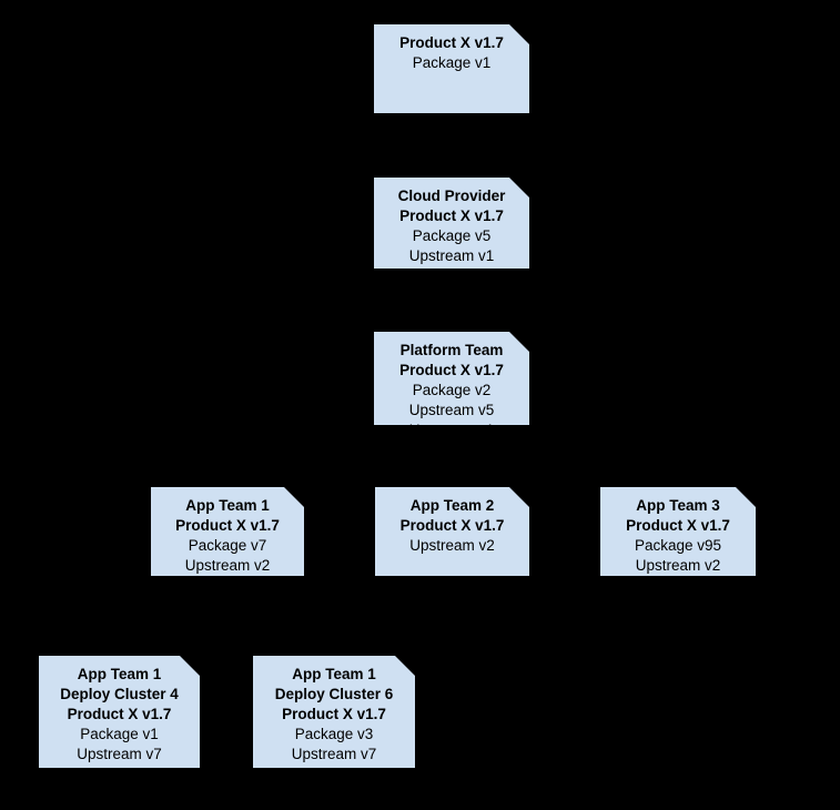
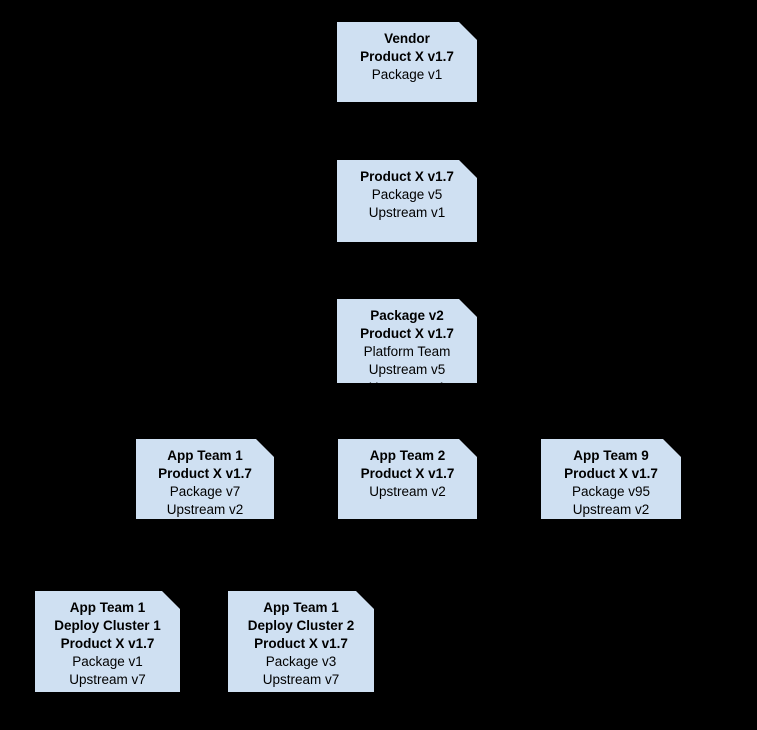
+ Vendor
  Product X v1.7
  Package v1
- Cloud Provider
  Product X v1.7
  Package v5
  Upstream v1
- Platform Team
+ Package v2
  Product X v1.7
- Package v2
+ Platform Team
  Upstream v5
  App Team 1
  Product X v1.7
  Package v7
  Upstream v2
  App Team 2
  Product X v1.7
  Upstream v2
- App Team 3
+ App Team 9
  Product X v1.7
  Package v95
  Upstream v2
  App Team 1
- Deploy Cluster 4
+ Deploy Cluster 1
  Product X v1.7
  Package v1
  Upstream v7
  App Team 1
- Deploy Cluster 6
+ Deploy Cluster 2
  Product X v1.7
  Package v3
  Upstream v7
